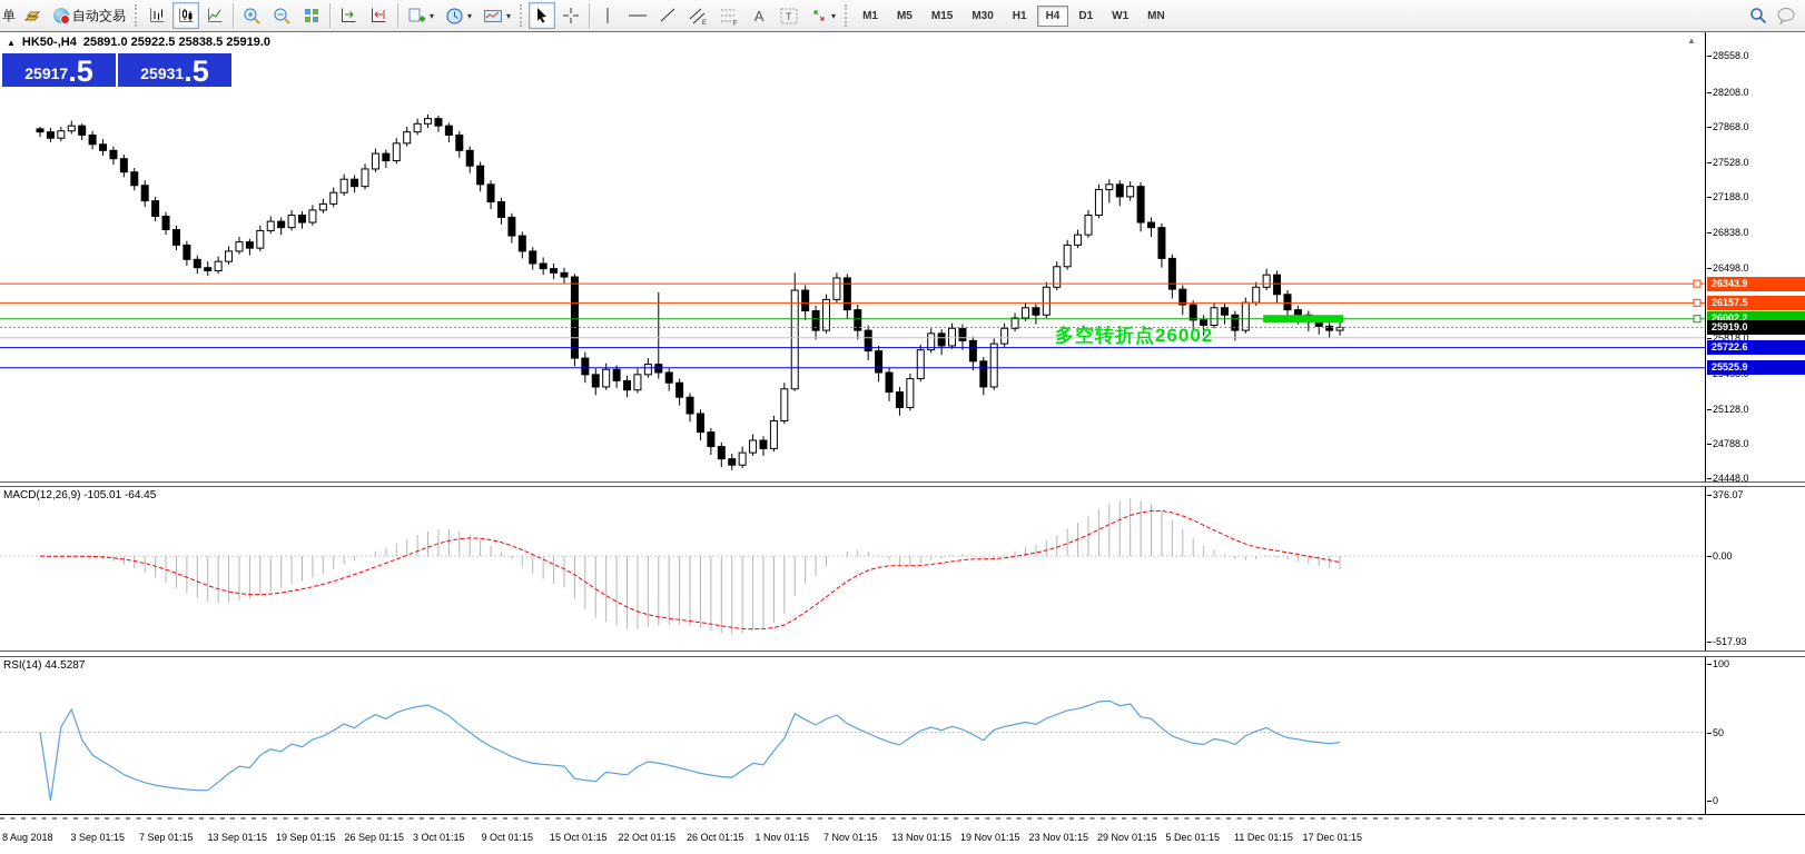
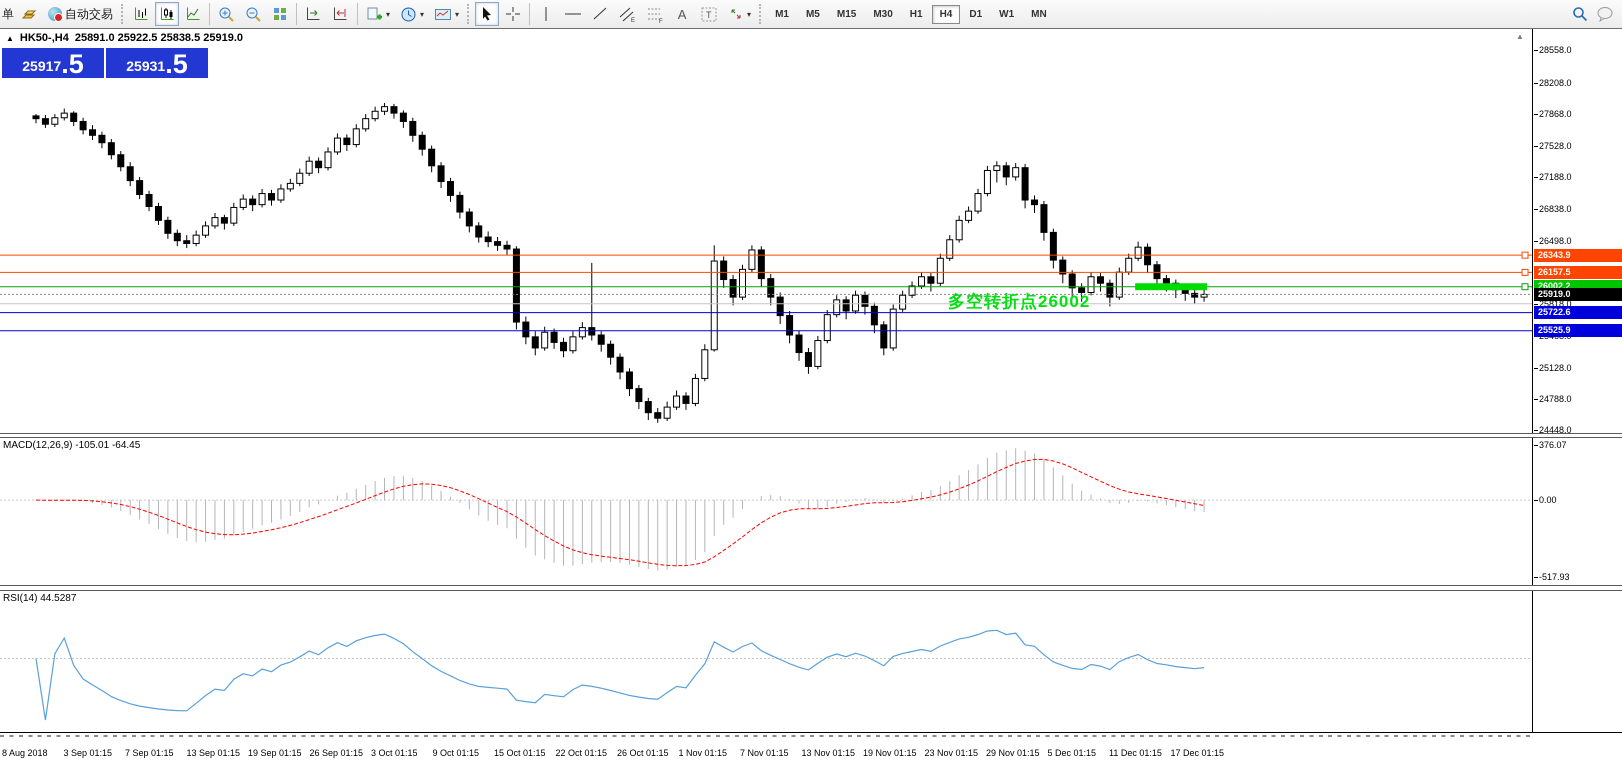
  单
  自动交易
  ▾
  ▾
  ▾
  A
  T
  ▾
  M1
  M5
  M15
  M30
  H1
  H4
  D1
  W1
  MN
  多空转折点26002
  ▲
  28558.0
  28208.0
  27868.0
  27528.0
  27188.0
  26838.0
  26498.0
  25818.0
  25128.0
  24788.0
  24448.0
  26343.9
  26157.5
  26002.2
  25722.6
  25525.9
  25919.0
  ▲
  HK50-,H4
  25891.0 25922.5 25838.5 25919.0
  25917
  .5
  25931
  .5
  376.07
  0.00
  -517.93
  MACD(12,26,9) -105.01 -64.45
- 100
- 50
- 0
  RSI(14) 44.5287
  8 Aug 2018
  3 Sep 01:15
  7 Sep 01:15
  13 Sep 01:15
  19 Sep 01:15
  26 Sep 01:15
  3 Oct 01:15
  9 Oct 01:15
  15 Oct 01:15
  22 Oct 01:15
  26 Oct 01:15
  1 Nov 01:15
  7 Nov 01:15
  13 Nov 01:15
  19 Nov 01:15
  23 Nov 01:15
  29 Nov 01:15
  5 Dec 01:15
  11 Dec 01:15
  17 Dec 01:15
